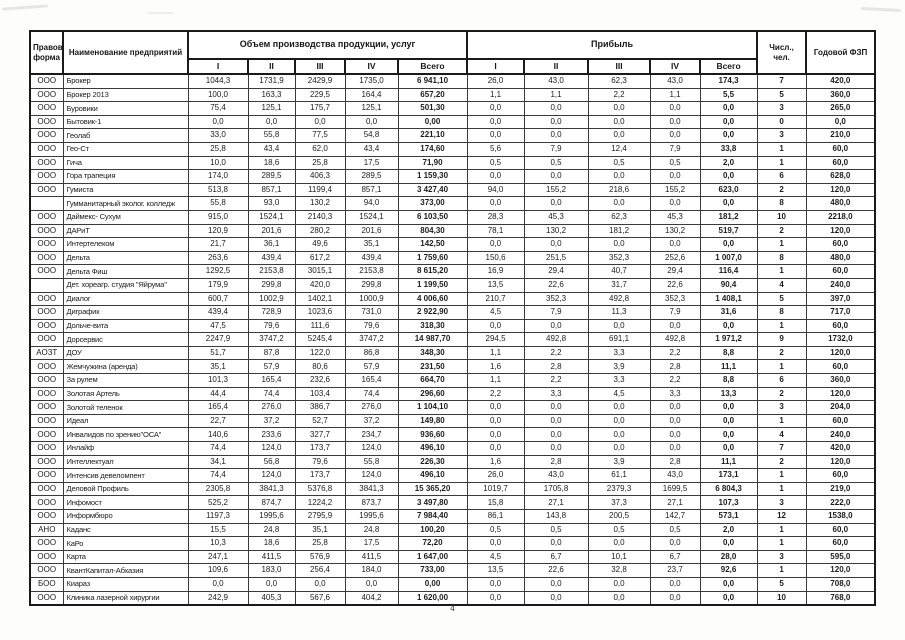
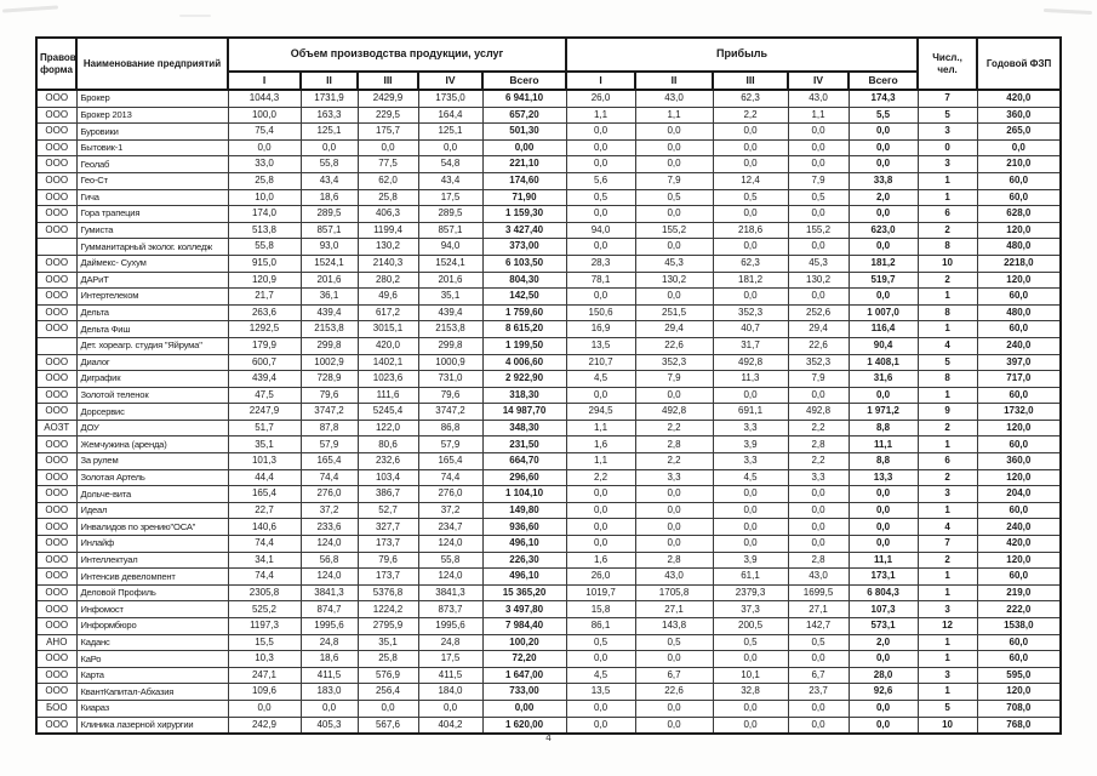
  Правов форма	Наименование предприятий	Объем производства продукции, услуг	Прибыль	Числ., чел.	Годовой ФЗП
  I	II	III	IV	Всего	I	II	III	IV	Всего
  ООО	Брокер	1044,3	1731,9	2429,9	1735,0	6 941,10	26,0	43,0	62,3	43,0	174,3	7	420,0
  ООО	Брокер 2013	100,0	163,3	229,5	164,4	657,20	1,1	1,1	2,2	1,1	5,5	5	360,0
  ООО	Буровики	75,4	125,1	175,7	125,1	501,30	0,0	0,0	0,0	0,0	0,0	3	265,0
  ООО	Бытовик-1	0,0	0,0	0,0	0,0	0,00	0,0	0,0	0,0	0,0	0,0	0	0,0
  ООО	Геолаб	33,0	55,8	77,5	54,8	221,10	0,0	0,0	0,0	0,0	0,0	3	210,0
  ООО	Гео-Ст	25,8	43,4	62,0	43,4	174,60	5,6	7,9	12,4	7,9	33,8	1	60,0
  ООО	Гича	10,0	18,6	25,8	17,5	71,90	0,5	0,5	0,5	0,5	2,0	1	60,0
  ООО	Гора трапеция	174,0	289,5	406,3	289,5	1 159,30	0,0	0,0	0,0	0,0	0,0	6	628,0
  ООО	Гумиста	513,8	857,1	1199,4	857,1	3 427,40	94,0	155,2	218,6	155,2	623,0	2	120,0
  	Гумманитарный эколог. колледж	55,8	93,0	130,2	94,0	373,00	0,0	0,0	0,0	0,0	0,0	8	480,0
  ООО	Даймекс- Сухум	915,0	1524,1	2140,3	1524,1	6 103,50	28,3	45,3	62,3	45,3	181,2	10	2218,0
  ООО	ДАРиТ	120,9	201,6	280,2	201,6	804,30	78,1	130,2	181,2	130,2	519,7	2	120,0
  ООО	Интертелеком	21,7	36,1	49,6	35,1	142,50	0,0	0,0	0,0	0,0	0,0	1	60,0
  ООО	Дельта	263,6	439,4	617,2	439,4	1 759,60	150,6	251,5	352,3	252,6	1 007,0	8	480,0
  ООО	Дельта Фиш	1292,5	2153,8	3015,1	2153,8	8 615,20	16,9	29,4	40,7	29,4	116,4	1	60,0
  	Дет. хореагр. студия "Яйрума"	179,9	299,8	420,0	299,8	1 199,50	13,5	22,6	31,7	22,6	90,4	4	240,0
  ООО	Диалог	600,7	1002,9	1402,1	1000,9	4 006,60	210,7	352,3	492,8	352,3	1 408,1	5	397,0
  ООО	Диграфик	439,4	728,9	1023,6	731,0	2 922,90	4,5	7,9	11,3	7,9	31,6	8	717,0
- ООО	Дольче-вита	47,5	79,6	111,6	79,6	318,30	0,0	0,0	0,0	0,0	0,0	1	60,0
+ ООО	Золотой теленок	47,5	79,6	111,6	79,6	318,30	0,0	0,0	0,0	0,0	0,0	1	60,0
  ООО	Дорсервис	2247,9	3747,2	5245,4	3747,2	14 987,70	294,5	492,8	691,1	492,8	1 971,2	9	1732,0
  АОЗТ	ДОУ	51,7	87,8	122,0	86,8	348,30	1,1	2,2	3,3	2,2	8,8	2	120,0
  ООО	Жемчужина (аренда)	35,1	57,9	80,6	57,9	231,50	1,6	2,8	3,9	2,8	11,1	1	60,0
  ООО	За рулем	101,3	165,4	232,6	165,4	664,70	1,1	2,2	3,3	2,2	8,8	6	360,0
  ООО	Золотая Артель	44,4	74,4	103,4	74,4	296,60	2,2	3,3	4,5	3,3	13,3	2	120,0
- ООО	Золотой теленок	165,4	276,0	386,7	276,0	1 104,10	0,0	0,0	0,0	0,0	0,0	3	204,0
+ ООО	Дольче-вита	165,4	276,0	386,7	276,0	1 104,10	0,0	0,0	0,0	0,0	0,0	3	204,0
  ООО	Идеал	22,7	37,2	52,7	37,2	149,80	0,0	0,0	0,0	0,0	0,0	1	60,0
  ООО	Инвалидов по зрению"ОСА"	140,6	233,6	327,7	234,7	936,60	0,0	0,0	0,0	0,0	0,0	4	240,0
  ООО	Инлайф	74,4	124,0	173,7	124,0	496,10	0,0	0,0	0,0	0,0	0,0	7	420,0
  ООО	Интеллектуал	34,1	56,8	79,6	55,8	226,30	1,6	2,8	3,9	2,8	11,1	2	120,0
  ООО	Интенсив девеломпент	74,4	124,0	173,7	124,0	496,10	26,0	43,0	61,1	43,0	173,1	1	60,0
  ООО	Деловой Профиль	2305,8	3841,3	5376,8	3841,3	15 365,20	1019,7	1705,8	2379,3	1699,5	6 804,3	1	219,0
  ООО	Инфомост	525,2	874,7	1224,2	873,7	3 497,80	15,8	27,1	37,3	27,1	107,3	3	222,0
  ООО	Информбюро	1197,3	1995,6	2795,9	1995,6	7 984,40	86,1	143,8	200,5	142,7	573,1	12	1538,0
  АНО	Каданс	15,5	24,8	35,1	24,8	100,20	0,5	0,5	0,5	0,5	2,0	1	60,0
  ООО	КаРо	10,3	18,6	25,8	17,5	72,20	0,0	0,0	0,0	0,0	0,0	1	60,0
  ООО	Карта	247,1	411,5	576,9	411,5	1 647,00	4,5	6,7	10,1	6,7	28,0	3	595,0
  ООО	КвантКапитал-Абхазия	109,6	183,0	256,4	184,0	733,00	13,5	22,6	32,8	23,7	92,6	1	120,0
  БОО	Киараз	0,0	0,0	0,0	0,0	0,00	0,0	0,0	0,0	0,0	0,0	5	708,0
  ООО	Клиника лазерной хирургии	242,9	405,3	567,6	404,2	1 620,00	0,0	0,0	0,0	0,0	0,0	10	768,0
  4
